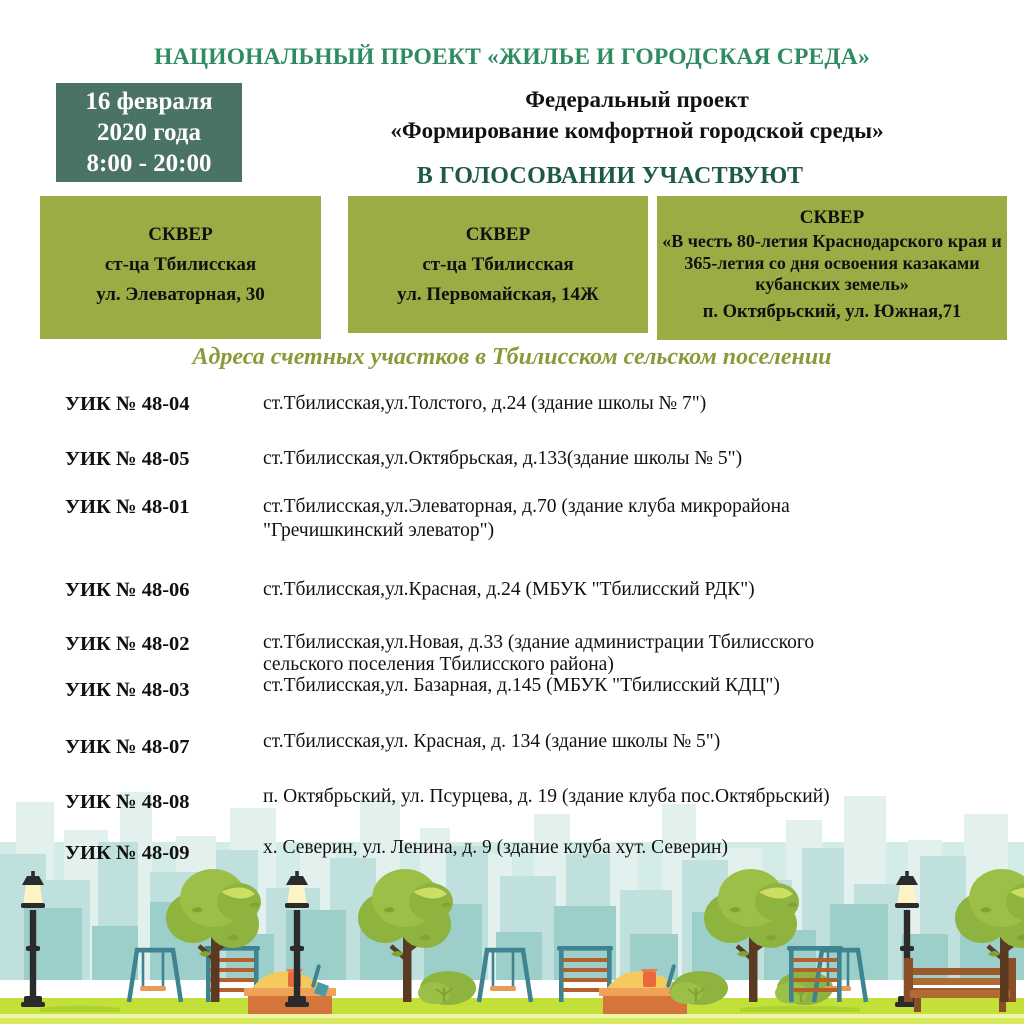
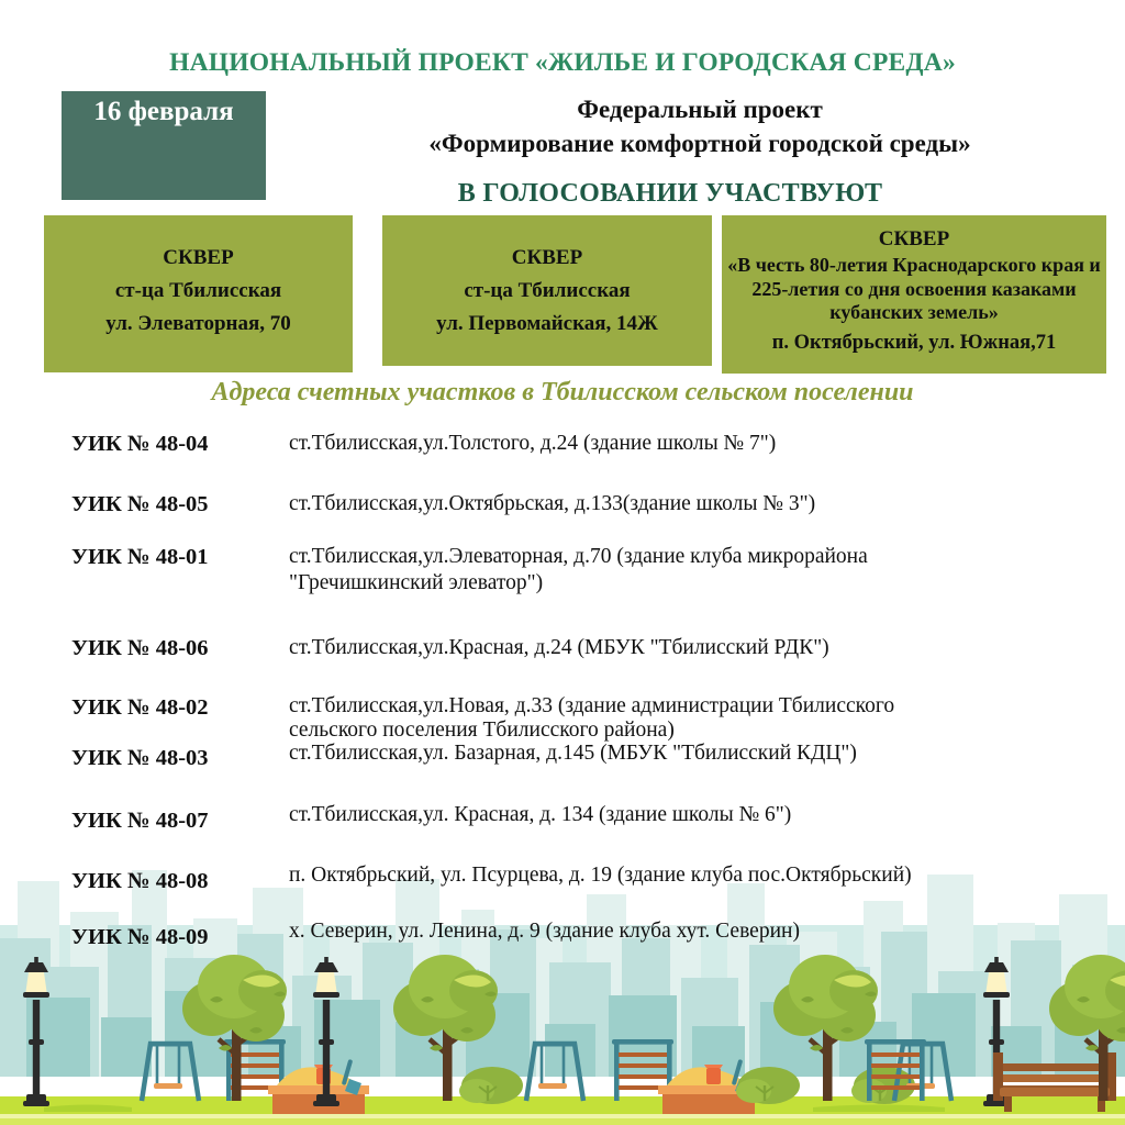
  НАЦИОНАЛЬНЫЙ ПРОЕКТ «ЖИЛЬЕ И ГОРОДСКАЯ СРЕДА»
  16 февраля
- 2020 года
- 8:00 - 20:00
  Федеральный проект
  «Формирование комфортной городской среды»
  В ГОЛОСОВАНИИ УЧАСТВУЮТ
  СКВЕР
  ст-ца Тбилисская
- ул. Элеваторная, 30
+ ул. Элеваторная, 70
  СКВЕР
  ст-ца Тбилисская
  ул. Первомайская, 14Ж
  СКВЕР
- «В честь 80-летия Краснодарского края и 365-летия со дня освоения казаками кубанских земель»
+ «В честь 80-летия Краснодарского края и 225-летия со дня освоения казаками кубанских земель»
  п. Октябрьский, ул. Южная,71
  Адреса счетных участков в Тбилисском сельском поселении
  УИК № 48-04
  ст.Тбилисская,ул.Толстого, д.24 (здание школы № 7")
  УИК № 48-05
- ст.Тбилисская,ул.Октябрьская, д.133(здание школы № 5")
+ ст.Тбилисская,ул.Октябрьская, д.133(здание школы № 3")
  УИК № 48-01
  ст.Тбилисская,ул.Элеваторная, д.70 (здание клуба микрорайона
  "Гречишкинский элеватор")
  УИК № 48-06
  ст.Тбилисская,ул.Красная, д.24 (МБУК "Тбилисский РДК")
  УИК № 48-02
  ст.Тбилисская,ул.Новая, д.33 (здание администрации Тбилисского
  сельского поселения Тбилисского района)
  УИК № 48-03
  ст.Тбилисская,ул. Базарная, д.145 (МБУК "Тбилисский КДЦ")
  УИК № 48-07
- ст.Тбилисская,ул. Красная, д. 134 (здание школы № 5")
+ ст.Тбилисская,ул. Красная, д. 134 (здание школы № 6")
  УИК № 48-08
  п. Октябрьский, ул. Псурцева, д. 19 (здание клуба пос.Октябрьский)
  УИК № 48-09
  х. Северин, ул. Ленина, д. 9 (здание клуба хут. Северин)
